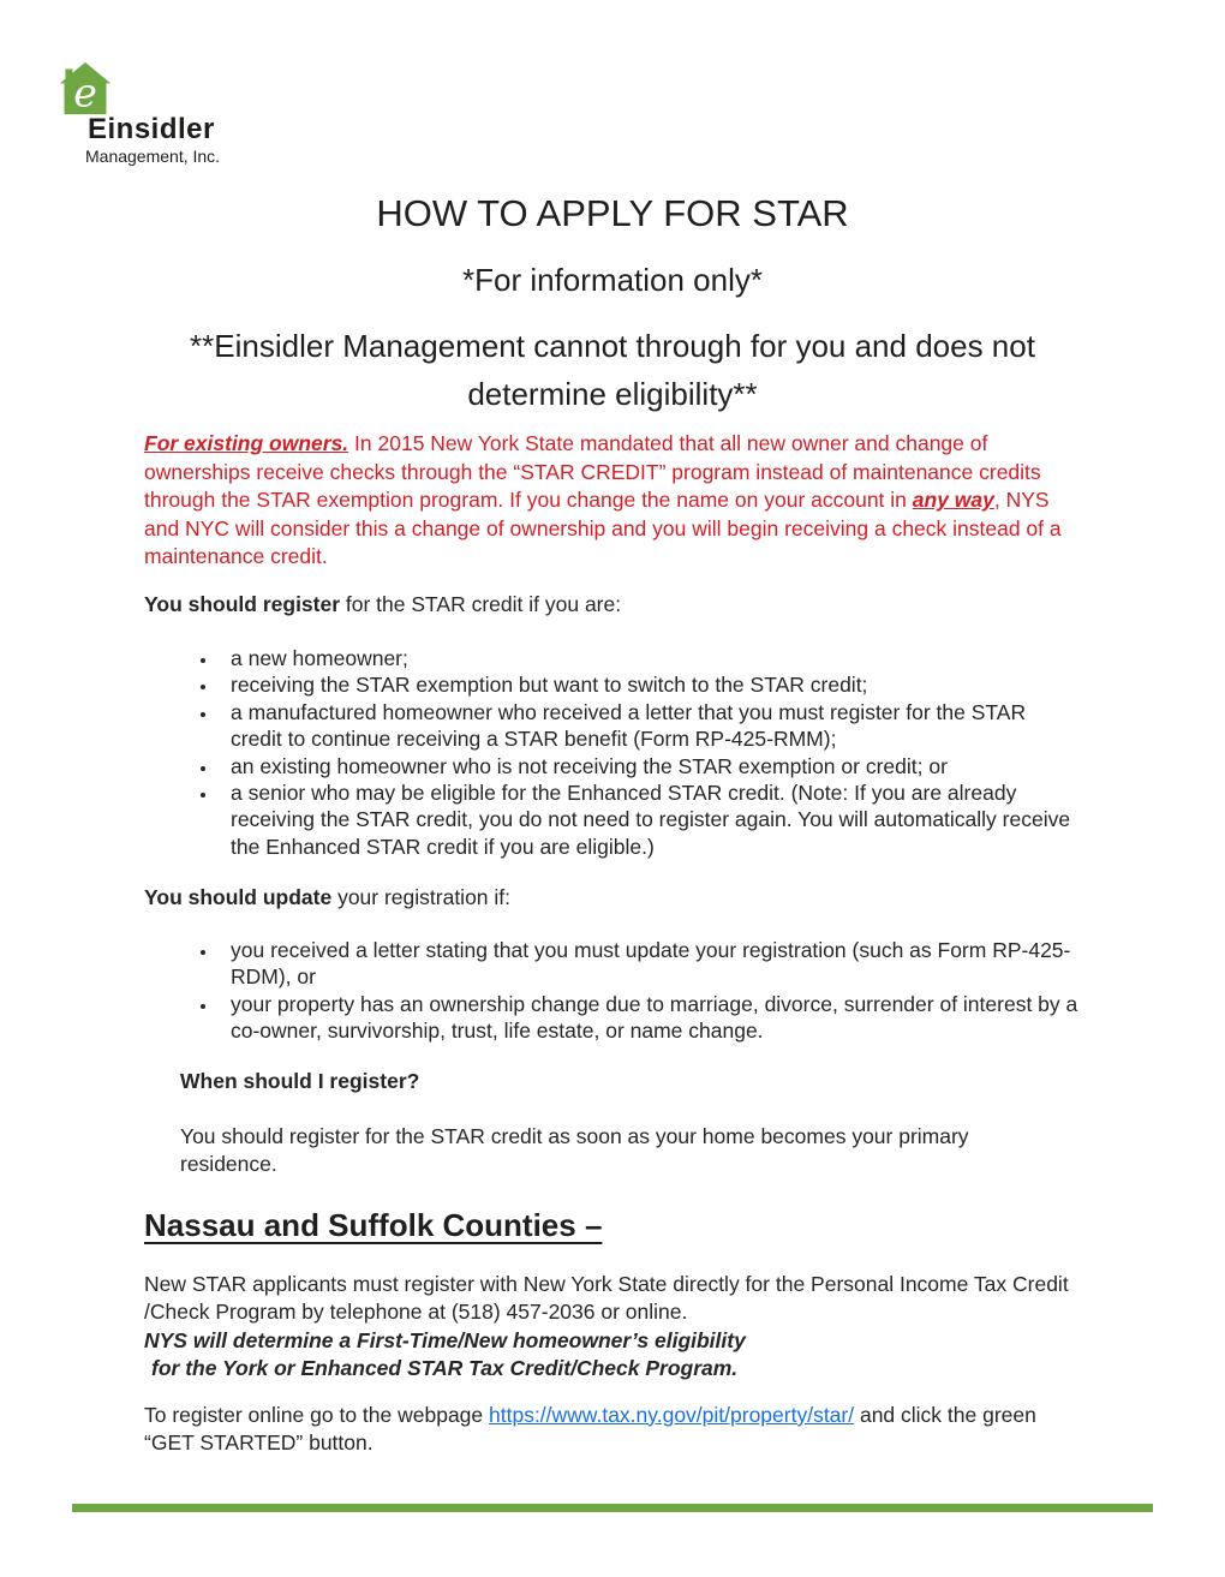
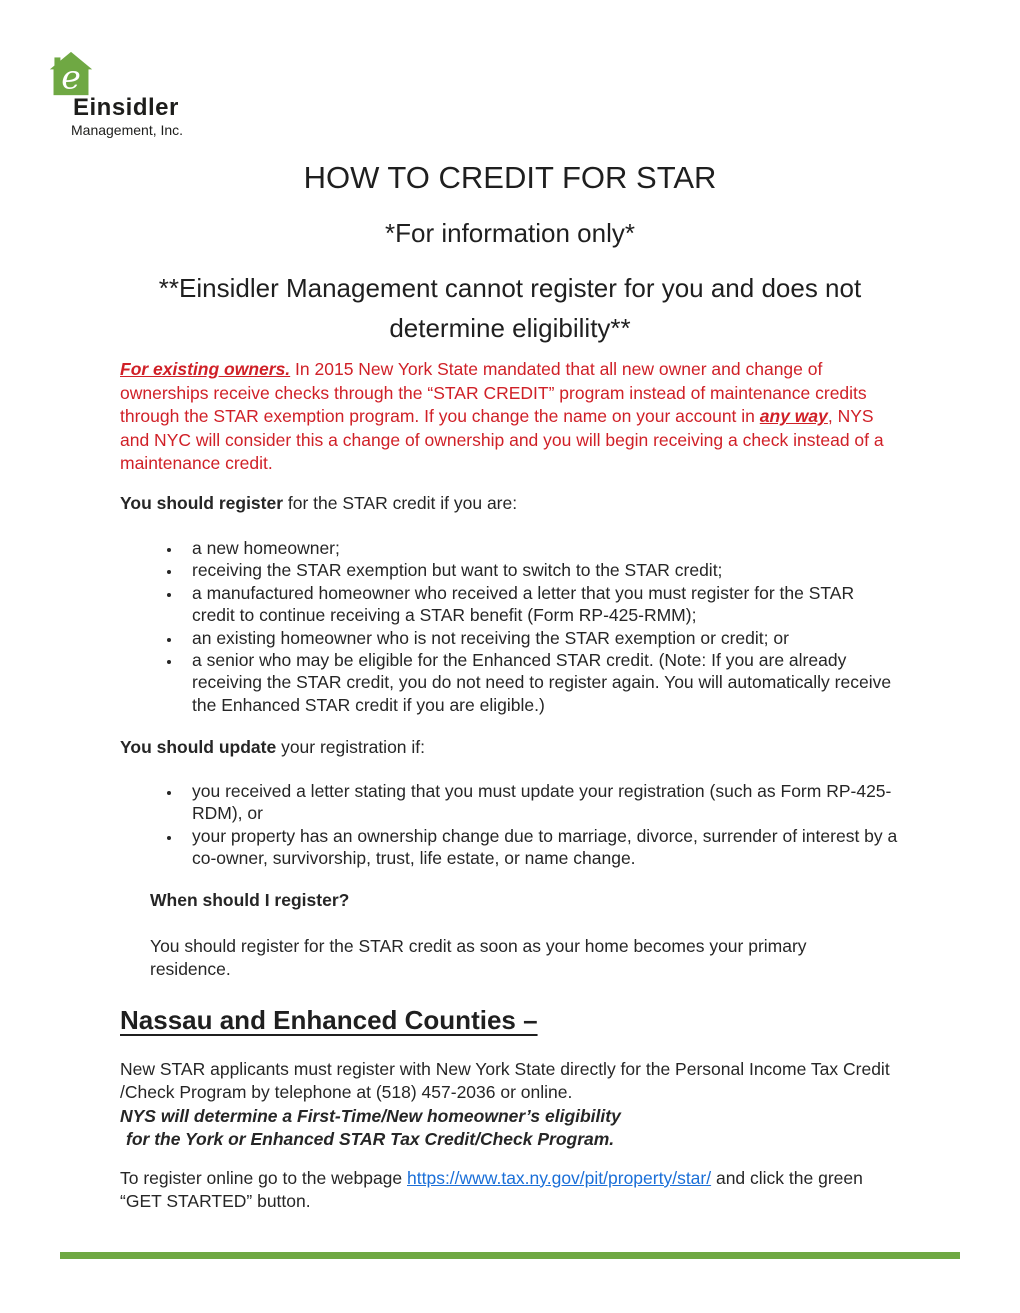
  e
  Einsidler
  Management, Inc.
- HOW TO APPLY FOR STAR
+ HOW TO CREDIT FOR STAR
  *For information only*
- **Einsidler Management cannot through for you and does not determine eligibility**
+ **Einsidler Management cannot register for you and does not determine eligibility**
  For existing owners. In 2015 New York State mandated that all new owner and change of ownerships receive checks through the “STAR CREDIT” program instead of maintenance credits through the STAR exemption program. If you change the name on your account in any way, NYS and NYC will consider this a change of ownership and you will begin receiving a check instead of a maintenance credit.
  You should register for the STAR credit if you are:
  a new homeowner;
  receiving the STAR exemption but want to switch to the STAR credit;
  a manufactured homeowner who received a letter that you must register for the STAR credit to continue receiving a STAR benefit (Form RP-425-RMM);
  an existing homeowner who is not receiving the STAR exemption or credit; or
  a senior who may be eligible for the Enhanced STAR credit. (Note: If you are already receiving the STAR credit, you do not need to register again. You will automatically receive the Enhanced STAR credit if you are eligible.)
  You should update your registration if:
  you received a letter stating that you must update your registration (such as Form RP-425-RDM), or
  your property has an ownership change due to marriage, divorce, surrender of interest by a co-owner, survivorship, trust, life estate, or name change.
  When should I register?
  You should register for the STAR credit as soon as your home becomes your primary residence.
- Nassau and Suffolk Counties –
+ Nassau and Enhanced Counties –
  New STAR applicants must register with New York State directly for the Personal Income Tax Credit /Check Program by telephone at (518) 457-2036 or online.
  NYS will determine a First-Time/New homeowner’s eligibility
  for the York or Enhanced STAR Tax Credit/Check Program.
  To register online go to the webpage https://www.tax.ny.gov/pit/property/star/ and click the green “GET STARTED” button.
